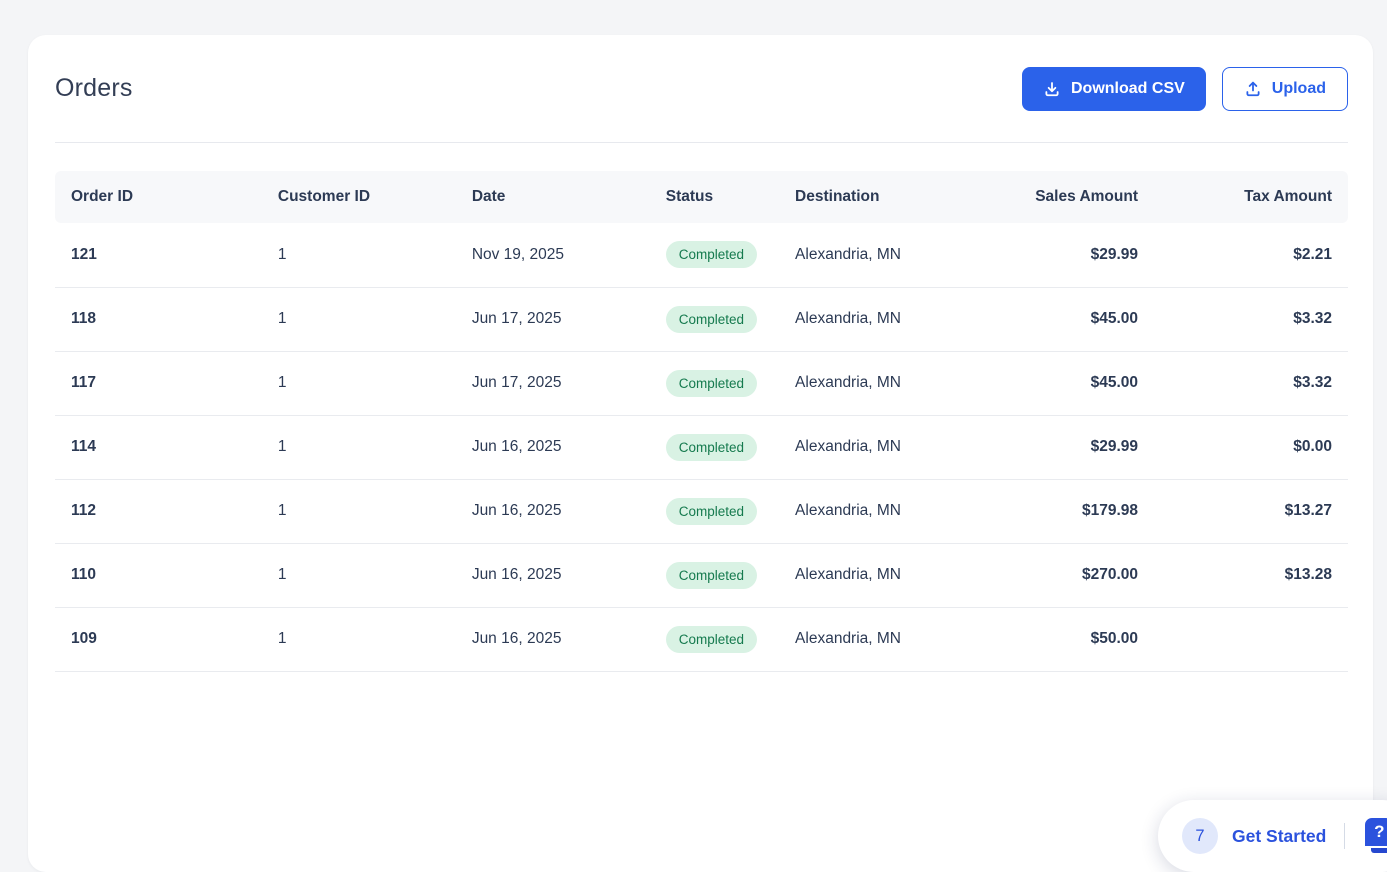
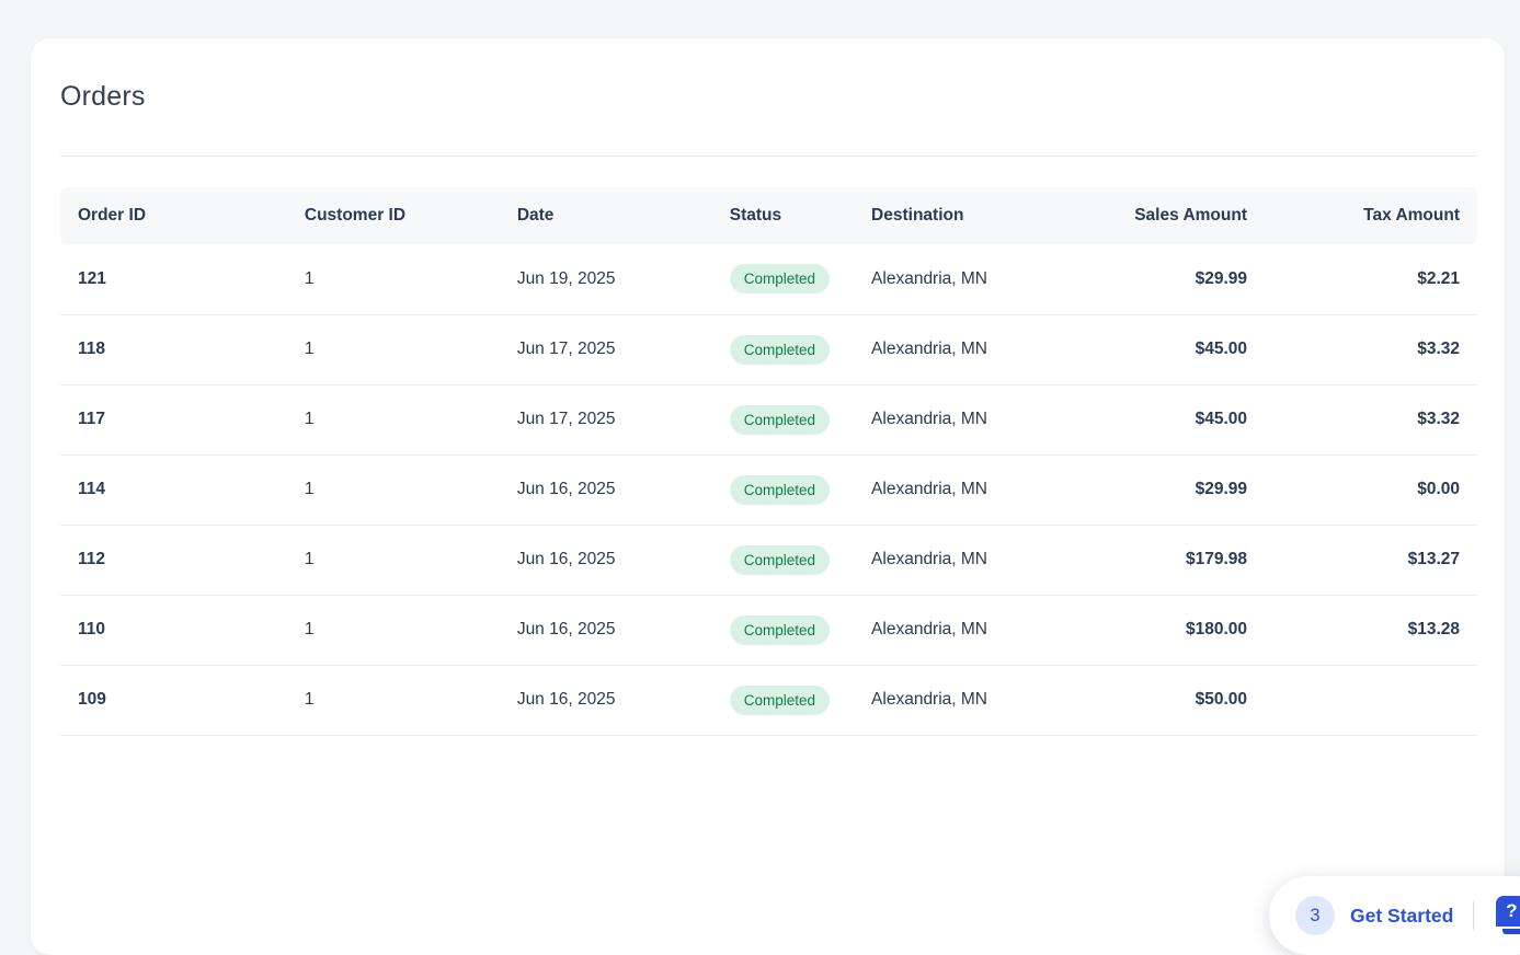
  Orders
- Download CSV
- Upload
  Order ID	Customer ID	Date	Status	Destination	Sales Amount	Tax Amount
- 121	1	Nov 19, 2025	Completed	Alexandria, MN	$29.99	$2.21
+ 121	1	Jun 19, 2025	Completed	Alexandria, MN	$29.99	$2.21
  118	1	Jun 17, 2025	Completed	Alexandria, MN	$45.00	$3.32
  117	1	Jun 17, 2025	Completed	Alexandria, MN	$45.00	$3.32
  114	1	Jun 16, 2025	Completed	Alexandria, MN	$29.99	$0.00
  112	1	Jun 16, 2025	Completed	Alexandria, MN	$179.98	$13.27
- 110	1	Jun 16, 2025	Completed	Alexandria, MN	$270.00	$13.28
+ 110	1	Jun 16, 2025	Completed	Alexandria, MN	$180.00	$13.28
  109	1	Jun 16, 2025	Completed	Alexandria, MN	$50.00
- 7
+ 3
  Get Started
  ?
